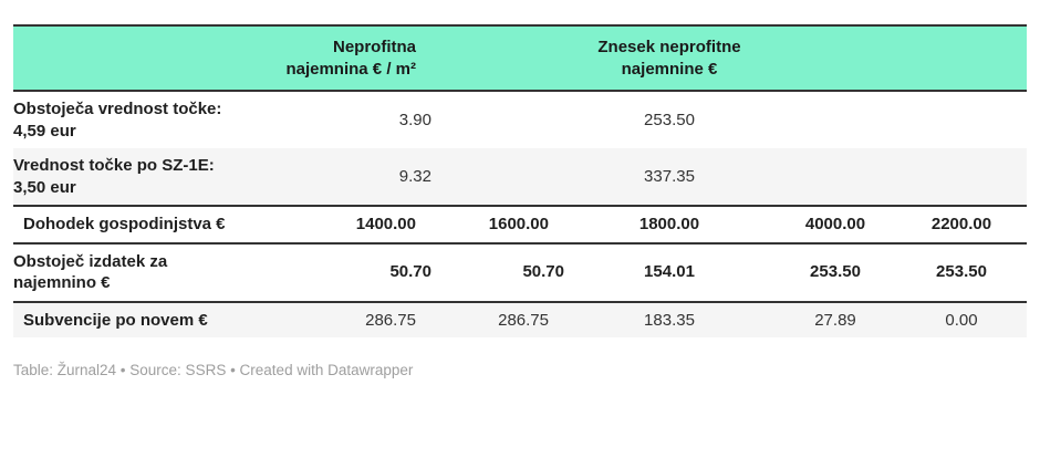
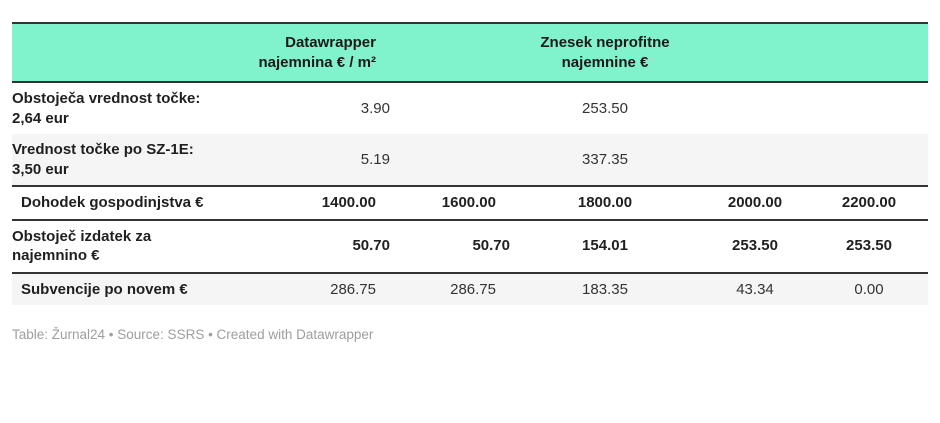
- 	Neprofitna najemnina € / m²		Znesek neprofitne najemnine €
+ 	Datawrapper najemnina € / m²		Znesek neprofitne najemnine €
- Obstoječa vrednost točke: 4,59 eur	3.90		253.50
+ Obstoječa vrednost točke: 2,64 eur	3.90		253.50
- Vrednost točke po SZ-1E: 3,50 eur	9.32		337.35
+ Vrednost točke po SZ-1E: 3,50 eur	5.19		337.35
- Dohodek gospodinjstva €	1400.00	1600.00	1800.00	4000.00	2200.00
+ Dohodek gospodinjstva €	1400.00	1600.00	1800.00	2000.00	2200.00
  Obstoječ izdatek za najemnino €	50.70	50.70	154.01	253.50	253.50
- Subvencije po novem €	286.75	286.75	183.35	27.89	0.00
+ Subvencije po novem €	286.75	286.75	183.35	43.34	0.00
  Table: Žurnal24 • Source: SSRS • Created with Datawrapper
